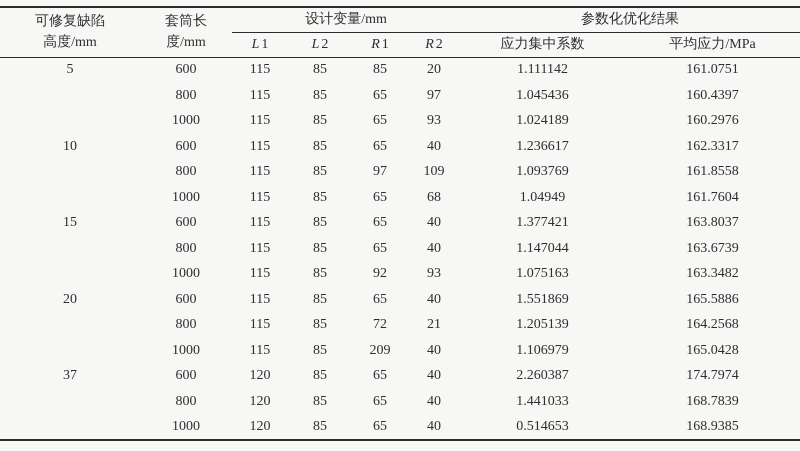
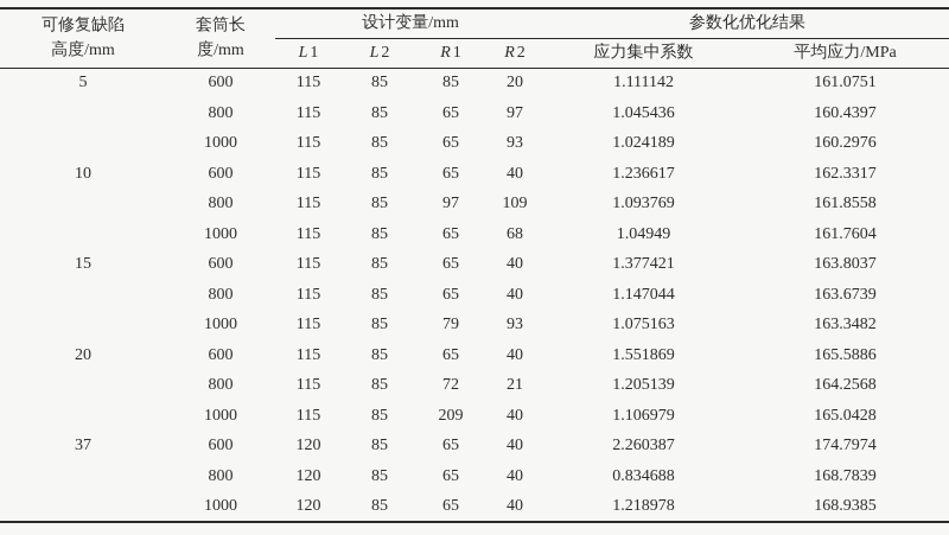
  可修复缺陷 高度/mm	套筒长 度/mm	设计变量/mm	参数化优化结果
  L 1	L 2	R 1	R 2	应力集中系数	平均应力/MPa
  5	600	115	85	85	20	1.111142	161.0751
  	800	115	85	65	97	1.045436	160.4397
  	1000	115	85	65	93	1.024189	160.2976
  10	600	115	85	65	40	1.236617	162.3317
  	800	115	85	97	109	1.093769	161.8558
  	1000	115	85	65	68	1.04949	161.7604
  15	600	115	85	65	40	1.377421	163.8037
  	800	115	85	65	40	1.147044	163.6739
- 	1000	115	85	92	93	1.075163	163.3482
+ 	1000	115	85	79	93	1.075163	163.3482
  20	600	115	85	65	40	1.551869	165.5886
  	800	115	85	72	21	1.205139	164.2568
  	1000	115	85	209	40	1.106979	165.0428
  37	600	120	85	65	40	2.260387	174.7974
- 	800	120	85	65	40	1.441033	168.7839
+ 	800	120	85	65	40	0.834688	168.7839
- 	1000	120	85	65	40	0.514653	168.9385
+ 	1000	120	85	65	40	1.218978	168.9385
